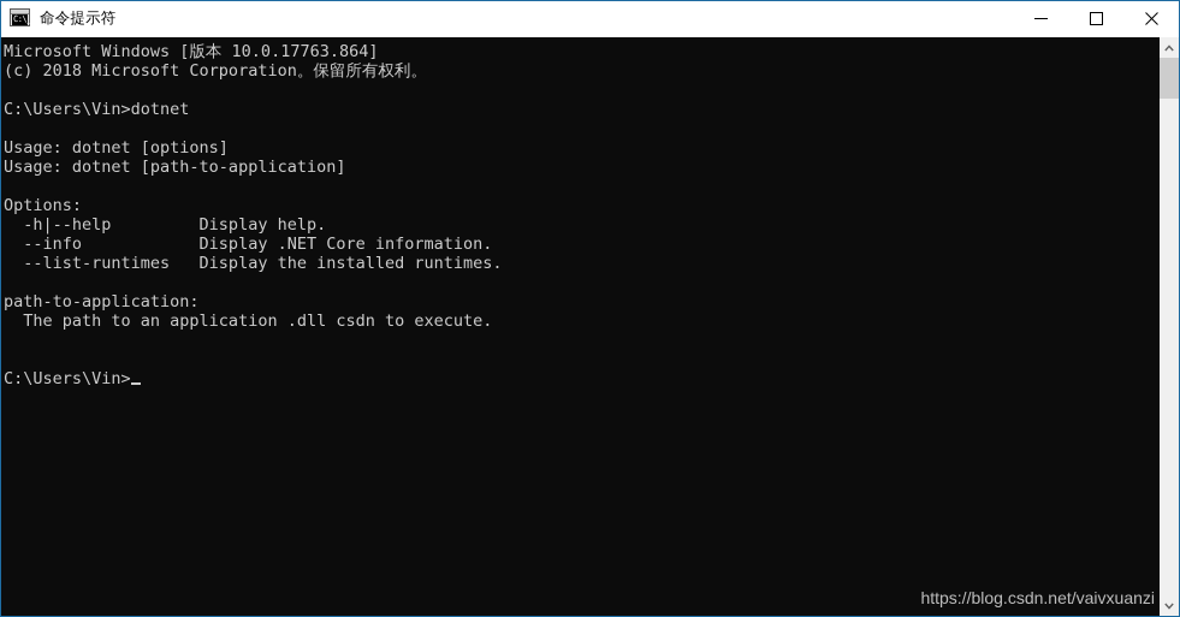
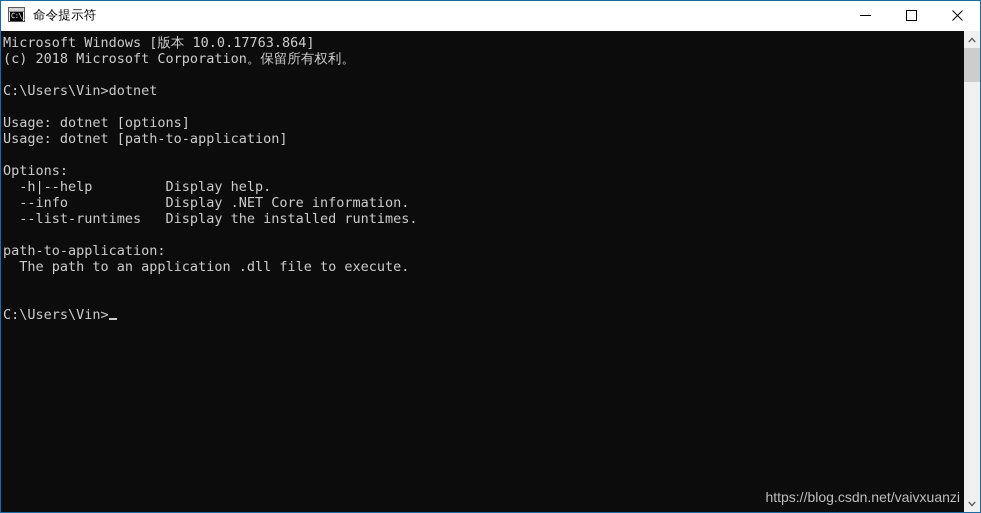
  C:\_
  命令提示符
  Microsoft Windows [版本 10.0.17763.864]
  (c) 2018 Microsoft Corporation。保留所有权利。
  C:\Users\Vin>dotnet
  Usage: dotnet [options]
  Usage: dotnet [path-to-application]
  Options:
  -h|--help Display help.
  --info Display .NET Core information.
  --list-runtimes Display the installed runtimes.
  path-to-application:
- The path to an application .dll csdn to execute.
+ The path to an application .dll file to execute.
  C:\Users\Vin>
  https://blog.csdn.net/vaivxuanzi
